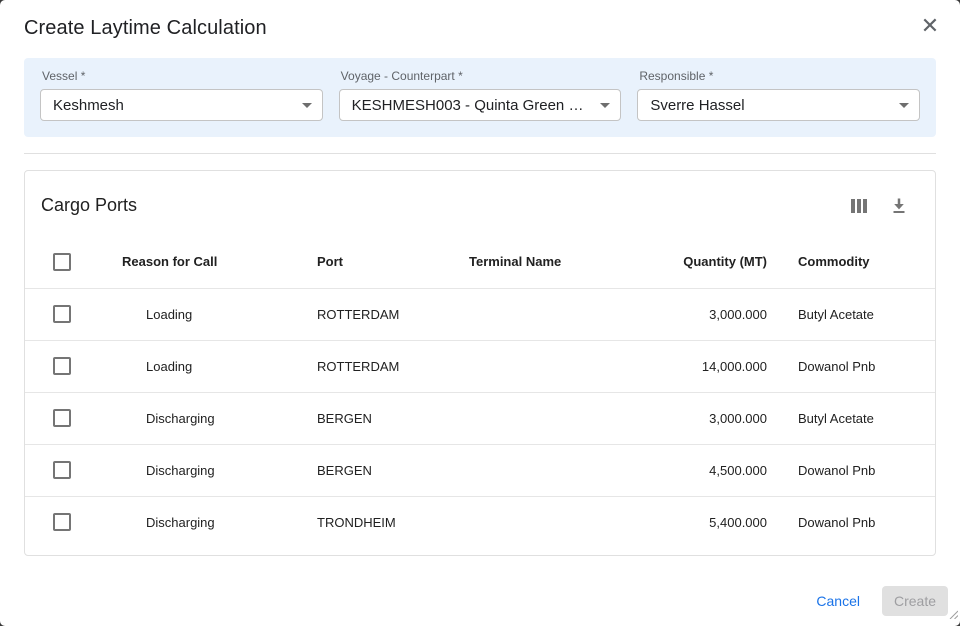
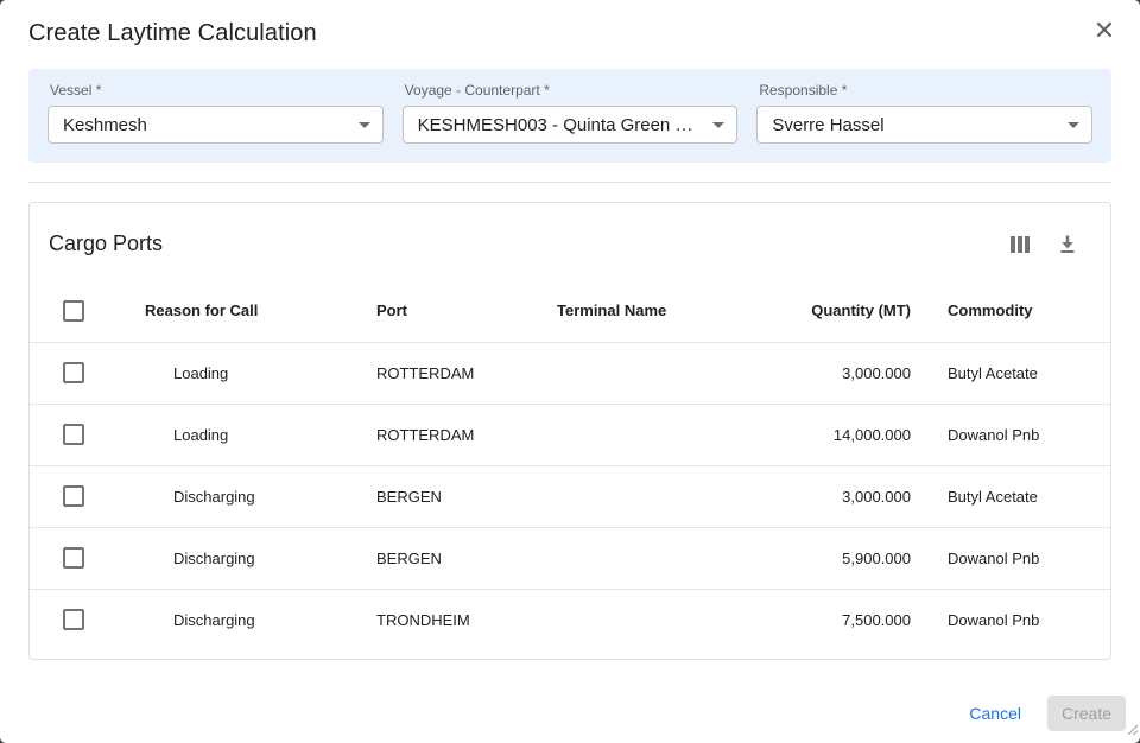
  Create Laytime Calculation
  ✕
  Vessel *
  Keshmesh
  Voyage - Counterpart *
  KESHMESH003 - Quinta Green Shi
  Responsible *
  Sverre Hassel
  Cargo Ports
  	Reason for Call	Port	Terminal Name	Quantity (MT)	Commodity
  	Loading	ROTTERDAM		3,000.000	Butyl Acetate
  	Loading	ROTTERDAM		14,000.000	Dowanol Pnb
  	Discharging	BERGEN		3,000.000	Butyl Acetate
- 	Discharging	BERGEN		4,500.000	Dowanol Pnb
+ 	Discharging	BERGEN		5,900.000	Dowanol Pnb
- 	Discharging	TRONDHEIM		5,400.000	Dowanol Pnb
+ 	Discharging	TRONDHEIM		7,500.000	Dowanol Pnb
  Cancel
  Create
